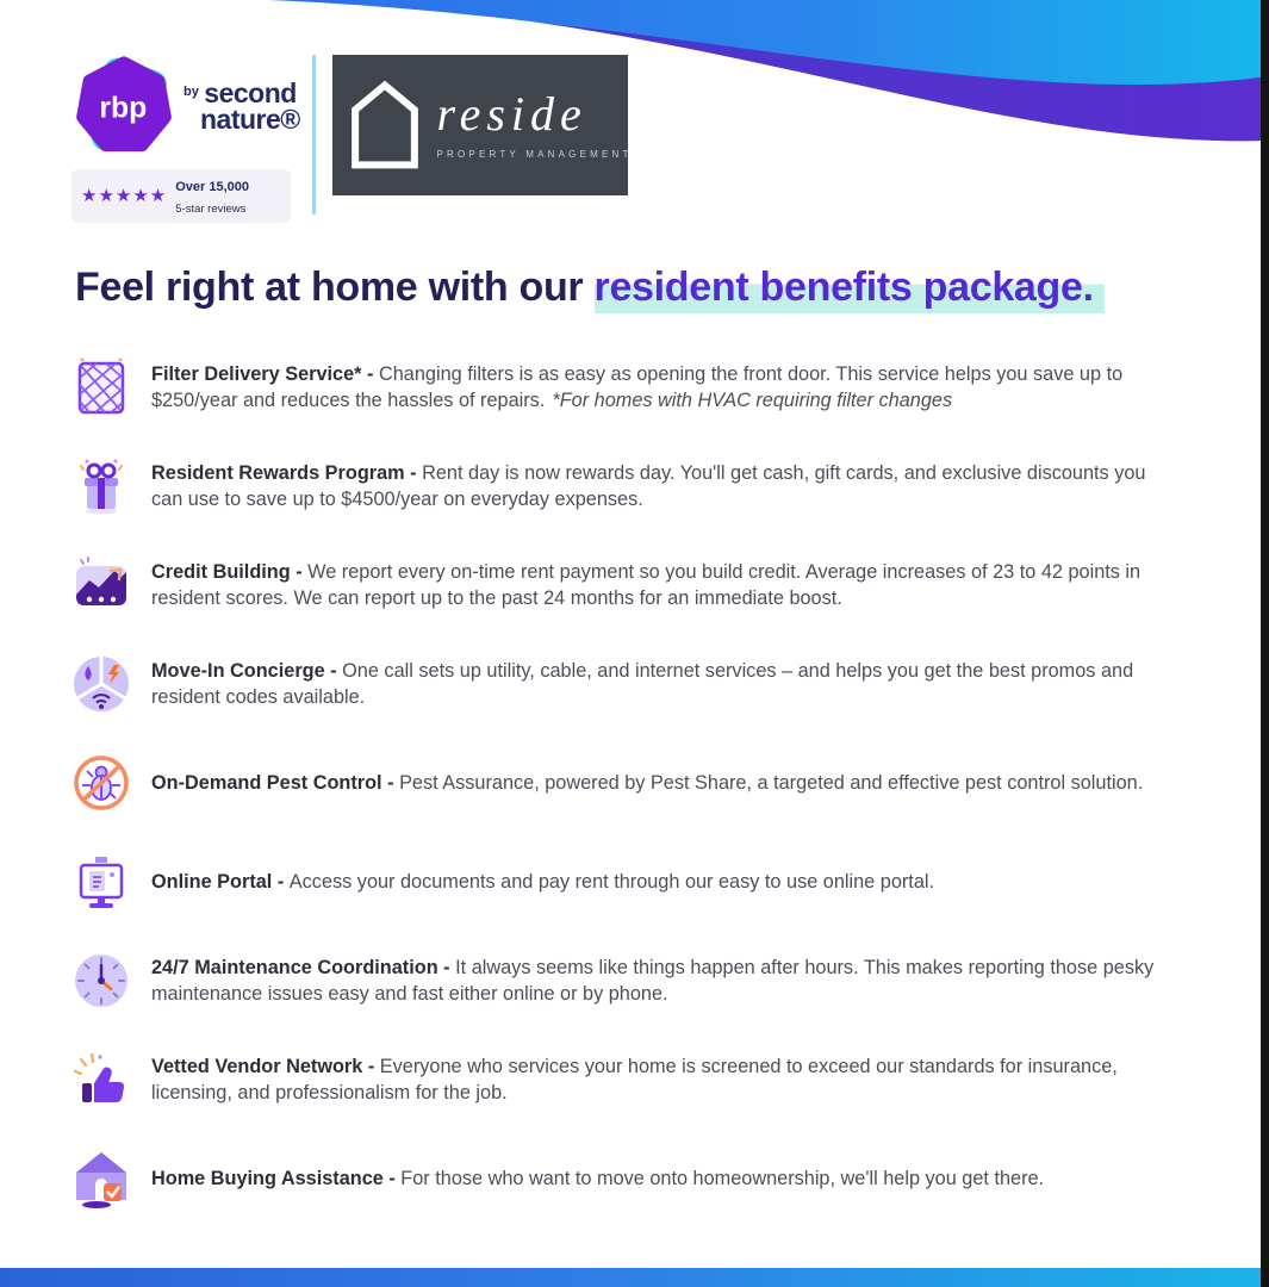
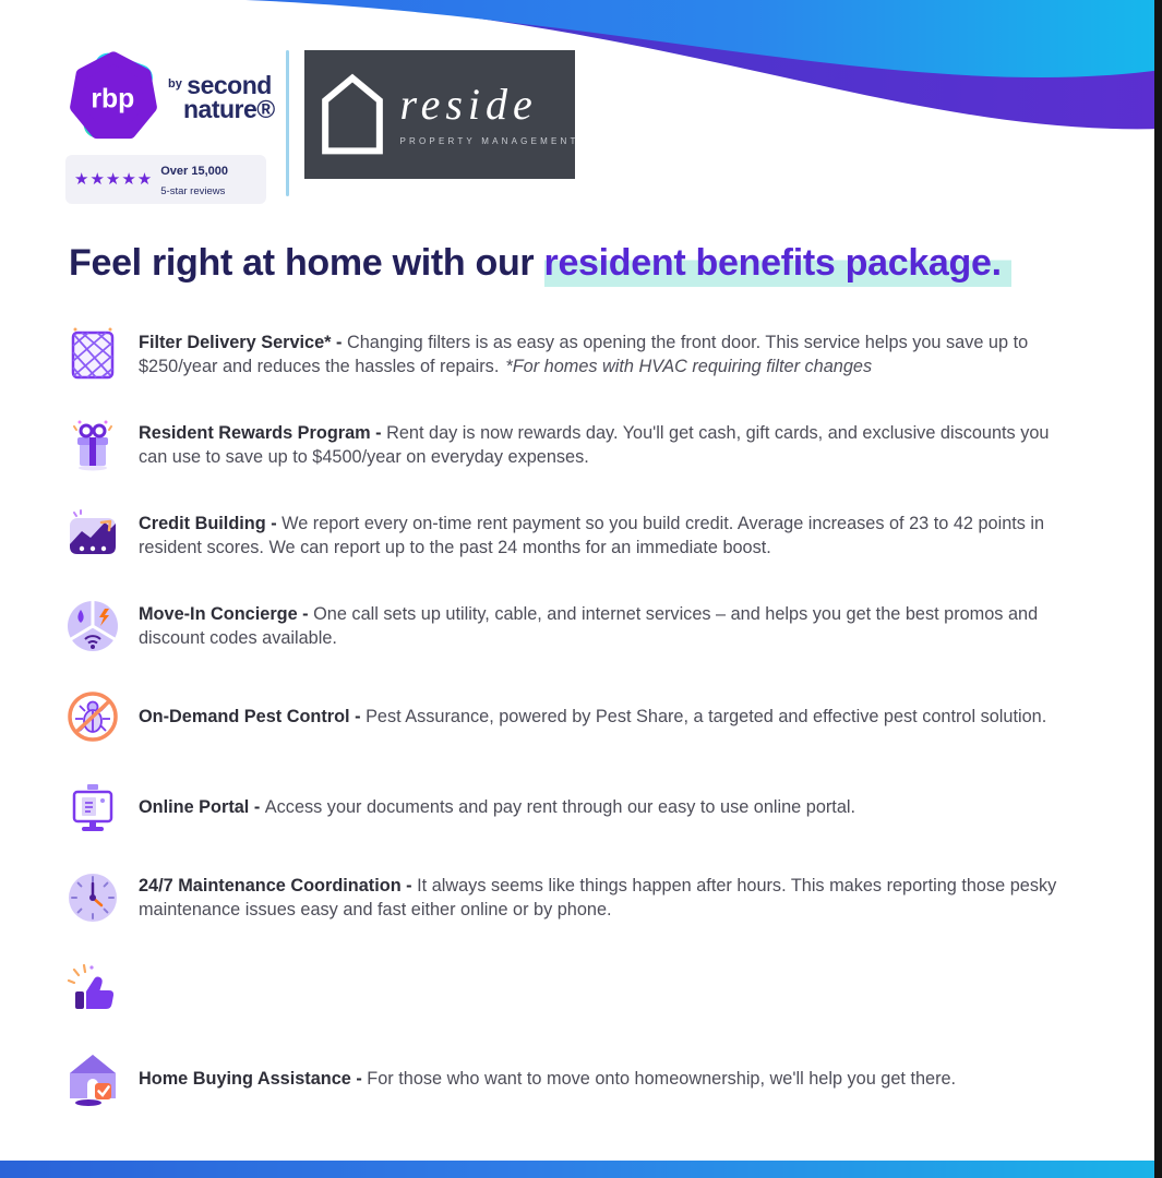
  rbp
  by second
  nature®
  ★★★★★
  Over 15,000
  5-star reviews
  reside
  PROPERTY MANAGEMENT
  Feel right at home with our resident benefits package.
  Filter Delivery Service* - Changing filters is as easy as opening the front door. This service helps you save up to $250/year and reduces the hassles of repairs. *For homes with HVAC requiring filter changes
  Resident Rewards Program - Rent day is now rewards day. You'll get cash, gift cards, and exclusive discounts you can use to save up to $4500/year on everyday expenses.
  Credit Building - We report every on-time rent payment so you build credit. Average increases of 23 to 42 points in resident scores. We can report up to the past 24 months for an immediate boost.
- Move-In Concierge - One call sets up utility, cable, and internet services – and helps you get the best promos and resident codes available.
+ Move-In Concierge - One call sets up utility, cable, and internet services – and helps you get the best promos and discount codes available.
  On-Demand Pest Control - Pest Assurance, powered by Pest Share, a targeted and effective pest control solution.
  Online Portal - Access your documents and pay rent through our easy to use online portal.
  24/7 Maintenance Coordination - It always seems like things happen after hours. This makes reporting those pesky maintenance issues easy and fast either online or by phone.
- Vetted Vendor Network - Everyone who services your home is screened to exceed our standards for insurance, licensing, and professionalism for the job.
  Home Buying Assistance - For those who want to move onto homeownership, we'll help you get there.
